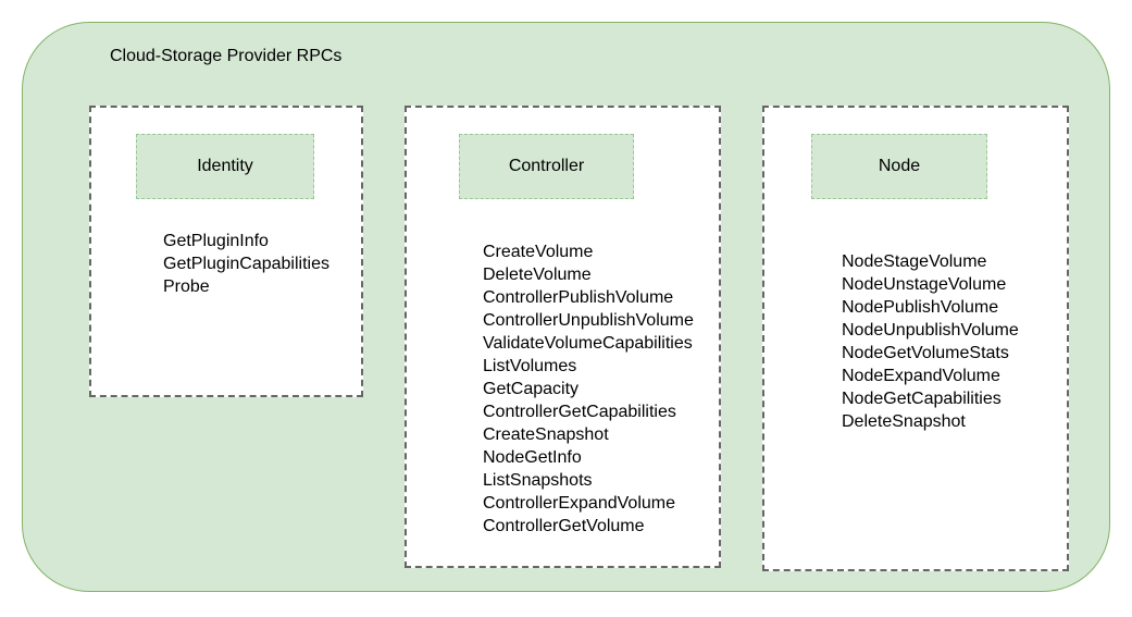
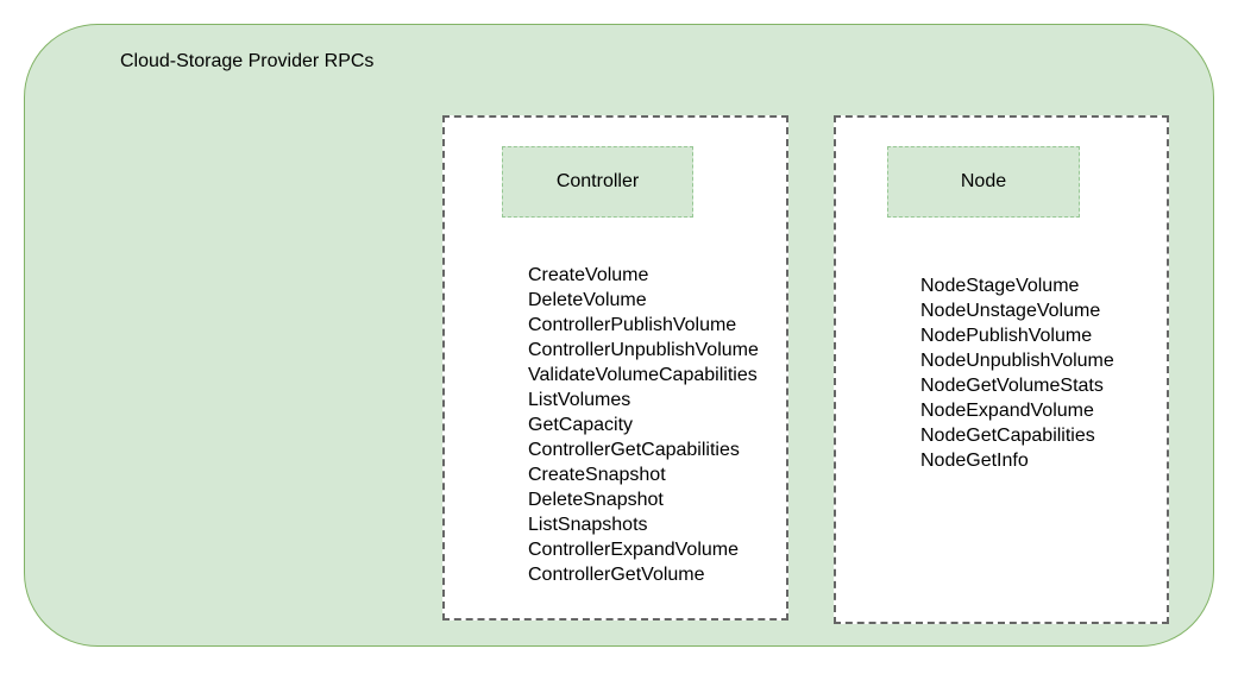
  Cloud-Storage Provider RPCs
- Identity
- GetPluginInfo
- GetPluginCapabilities
- Probe
  Controller
  CreateVolume
  DeleteVolume
  ControllerPublishVolume
  ControllerUnpublishVolume
  ValidateVolumeCapabilities
  ListVolumes
  GetCapacity
  ControllerGetCapabilities
  CreateSnapshot
- NodeGetInfo
+ DeleteSnapshot
  ListSnapshots
  ControllerExpandVolume
  ControllerGetVolume
  Node
  NodeStageVolume
  NodeUnstageVolume
  NodePublishVolume
  NodeUnpublishVolume
  NodeGetVolumeStats
  NodeExpandVolume
  NodeGetCapabilities
- DeleteSnapshot
+ NodeGetInfo
